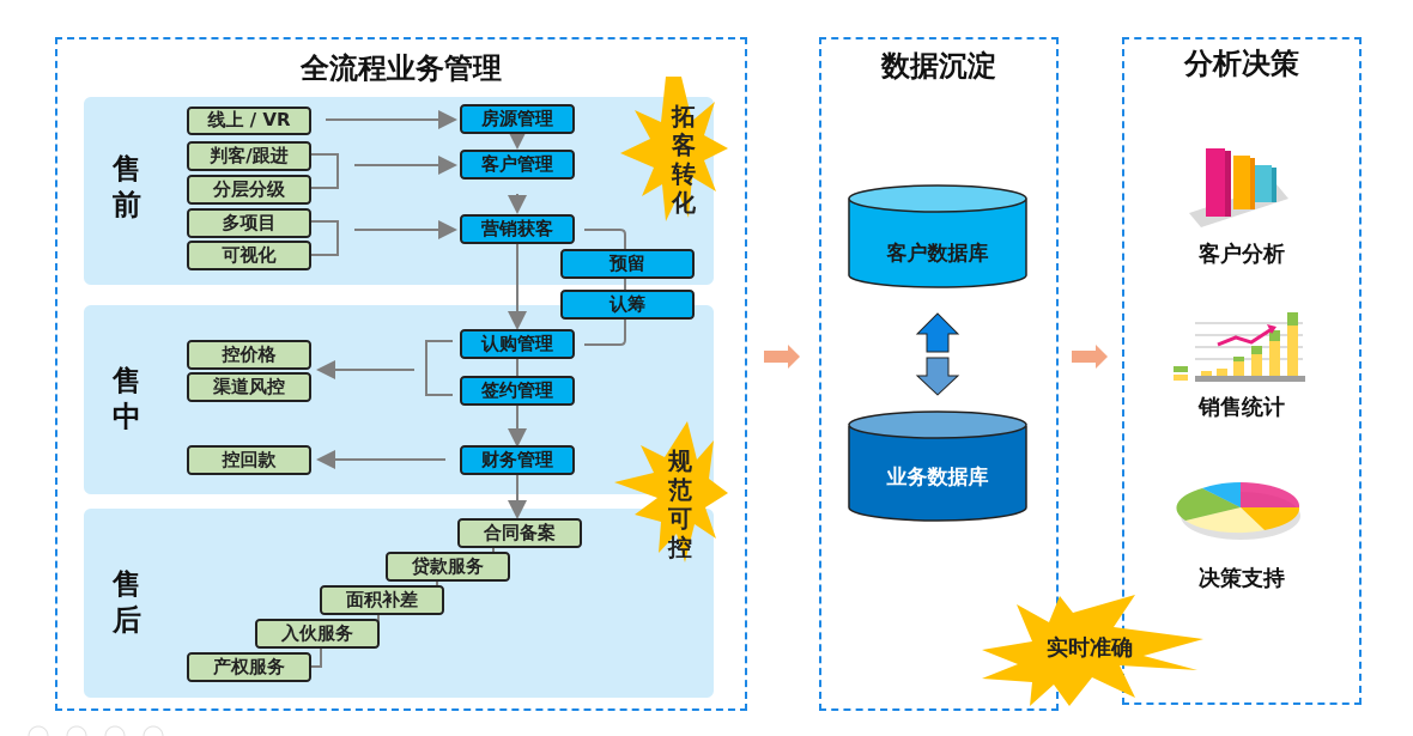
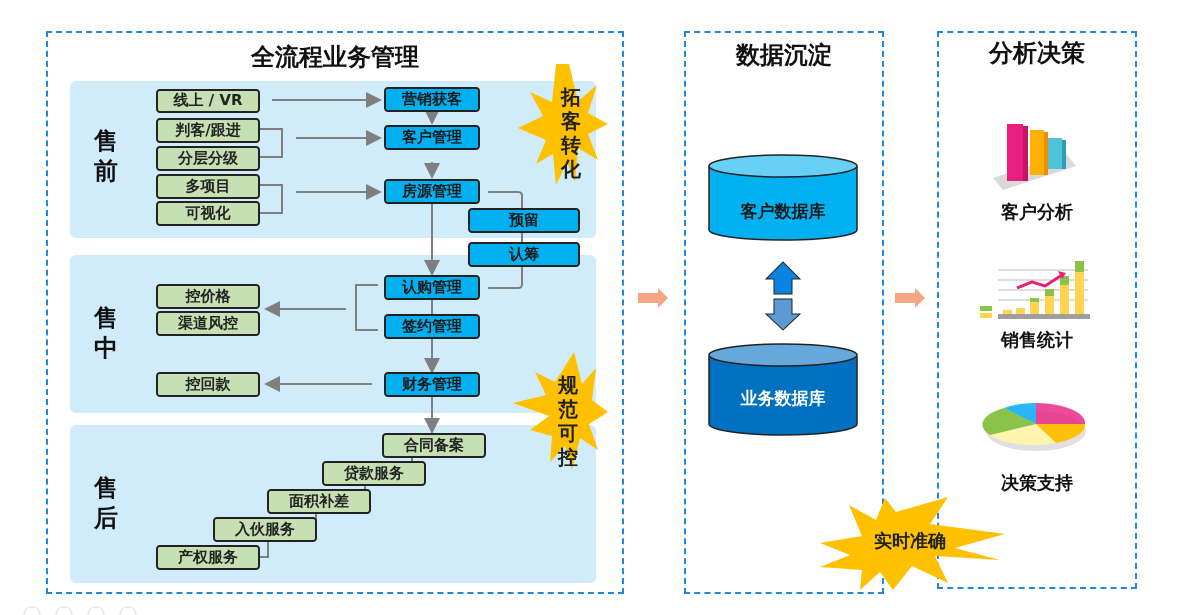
  全流程业务管理
  数据沉淀
  分析决策
  售前
  售中
  售后
  线上 / VR
  判客/跟进
  分层分级
  多项目
  可视化
- 房源管理
+ 营销获客
  客户管理
- 营销获客
+ 房源管理
  预留
  认筹
  控价格
  渠道风控
  控回款
  认购管理
  签约管理
  财务管理
  合同备案
  贷款服务
  面积补差
  入伙服务
  产权服务
  拓客转化
  规范可控
  实时准确
  客户数据库
  业务数据库
  客户分析
  销售统计
  决策支持
